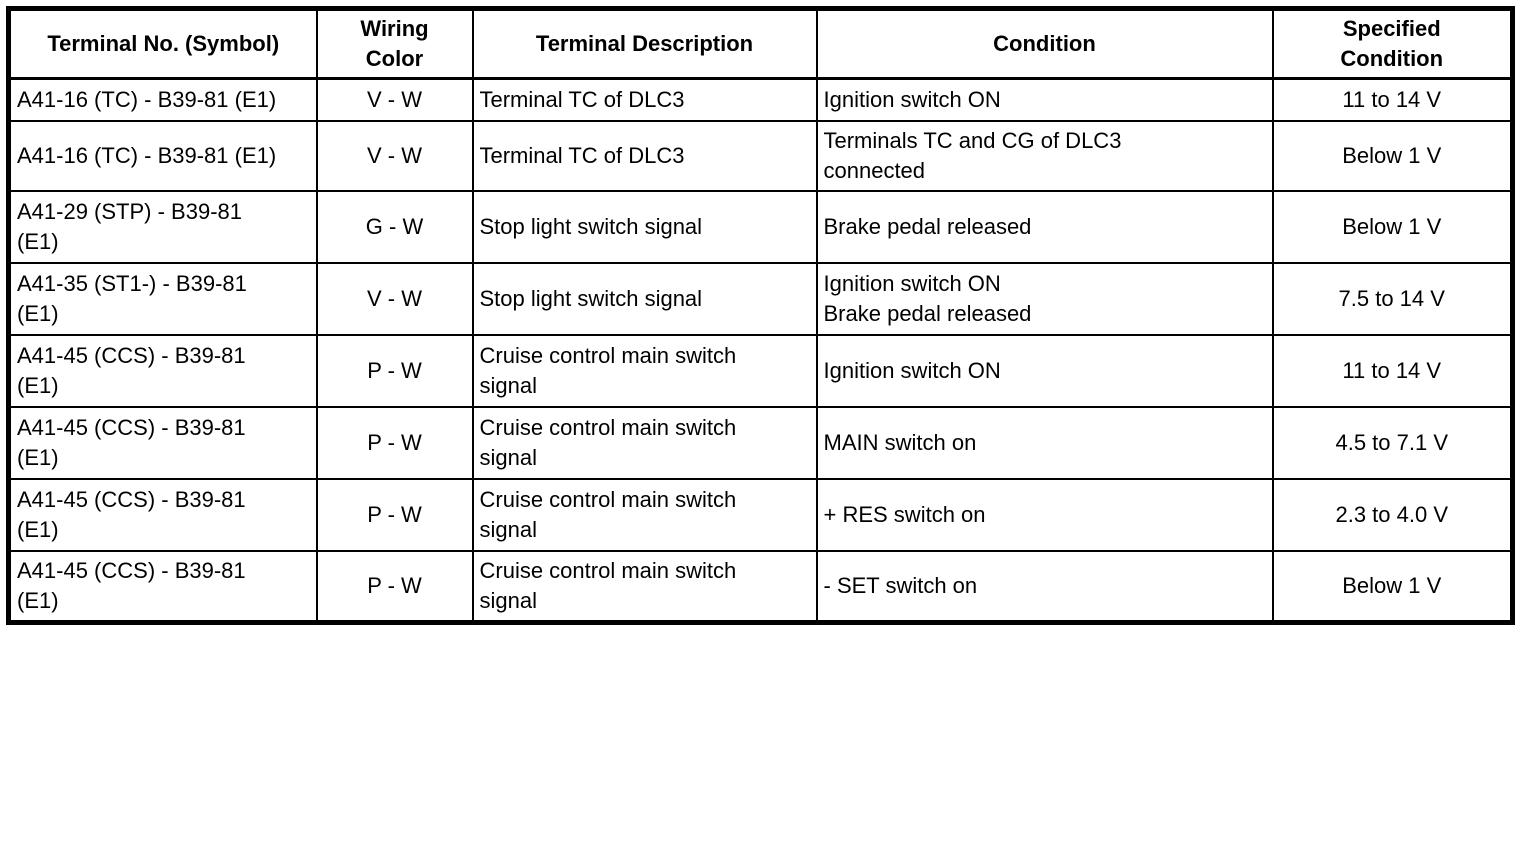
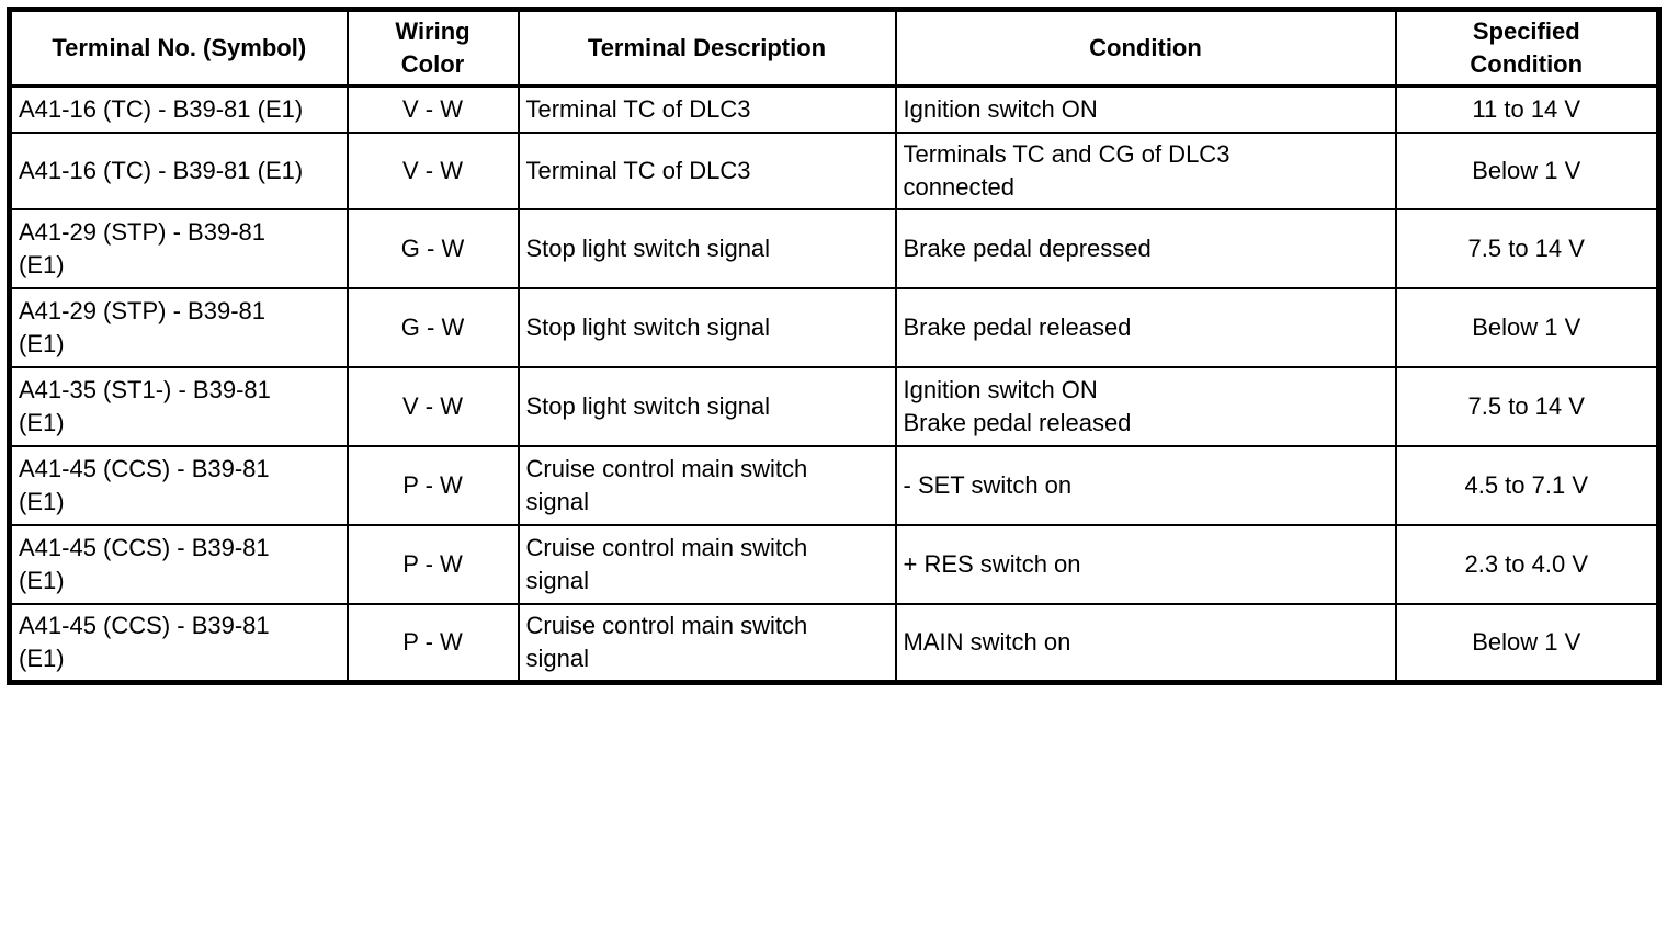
  Terminal No. (Symbol)	Wiring Color	Terminal Description	Condition	Specified Condition
  A41-16 (TC) - B39-81 (E1)	V - W	Terminal TC of DLC3	Ignition switch ON	11 to 14 V
  A41-16 (TC) - B39-81 (E1)	V - W	Terminal TC of DLC3	Terminals TC and CG of DLC3 connected	Below 1 V
+ A41-29 (STP) - B39-81 (E1)	G - W	Stop light switch signal	Brake pedal depressed	7.5 to 14 V
  A41-29 (STP) - B39-81 (E1)	G - W	Stop light switch signal	Brake pedal released	Below 1 V
  A41-35 (ST1-) - B39-81 (E1)	V - W	Stop light switch signal	Ignition switch ON Brake pedal released	7.5 to 14 V
- A41-45 (CCS) - B39-81 (E1)	P - W	Cruise control main switch signal	Ignition switch ON	11 to 14 V
- A41-45 (CCS) - B39-81 (E1)	P - W	Cruise control main switch signal	MAIN switch on	4.5 to 7.1 V
+ A41-45 (CCS) - B39-81 (E1)	P - W	Cruise control main switch signal	- SET switch on	4.5 to 7.1 V
  A41-45 (CCS) - B39-81 (E1)	P - W	Cruise control main switch signal	+ RES switch on	2.3 to 4.0 V
- A41-45 (CCS) - B39-81 (E1)	P - W	Cruise control main switch signal	- SET switch on	Below 1 V
+ A41-45 (CCS) - B39-81 (E1)	P - W	Cruise control main switch signal	MAIN switch on	Below 1 V
